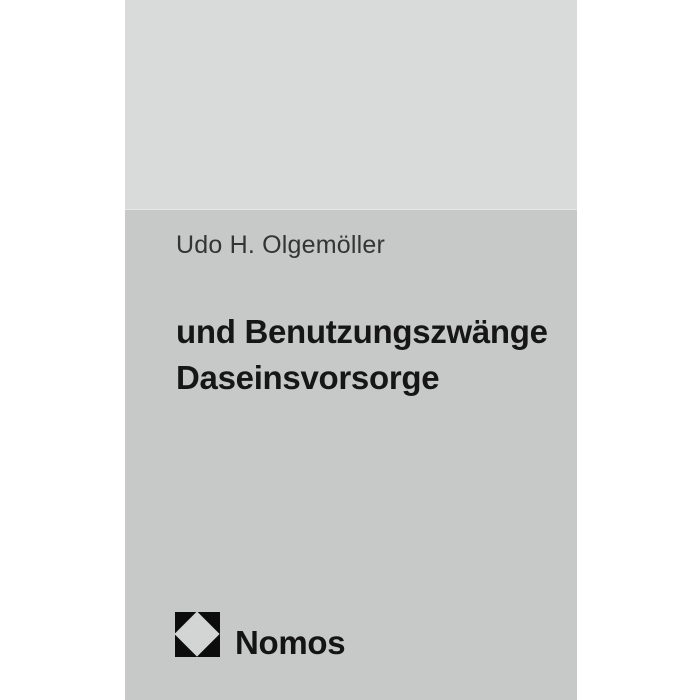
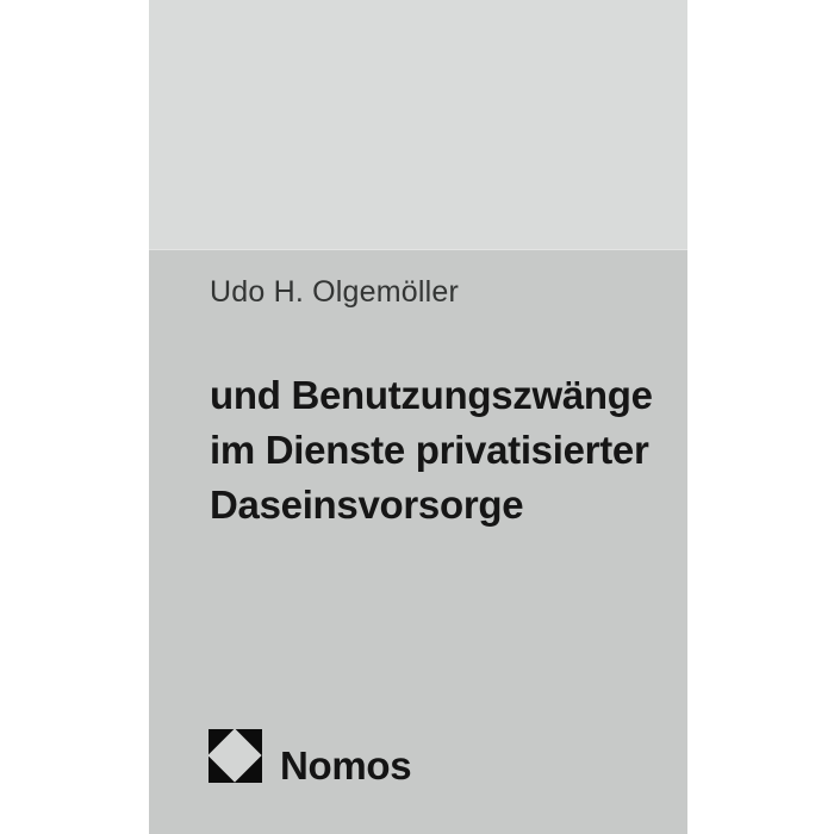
  Udo H. Olgemöller
  und Benutzungszwänge
+ im Dienste privatisierter
  Daseinsvorsorge
  Nomos
